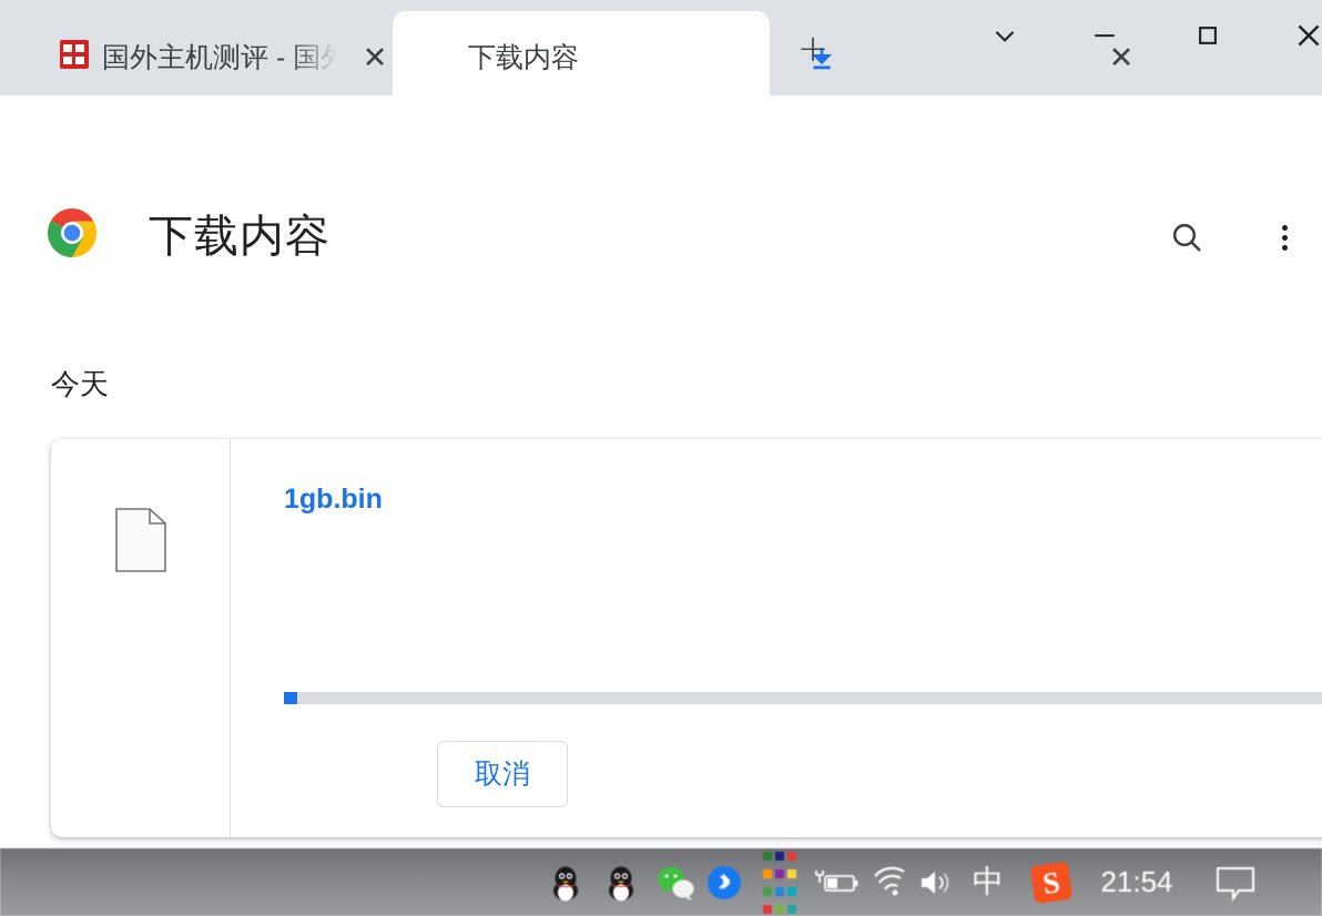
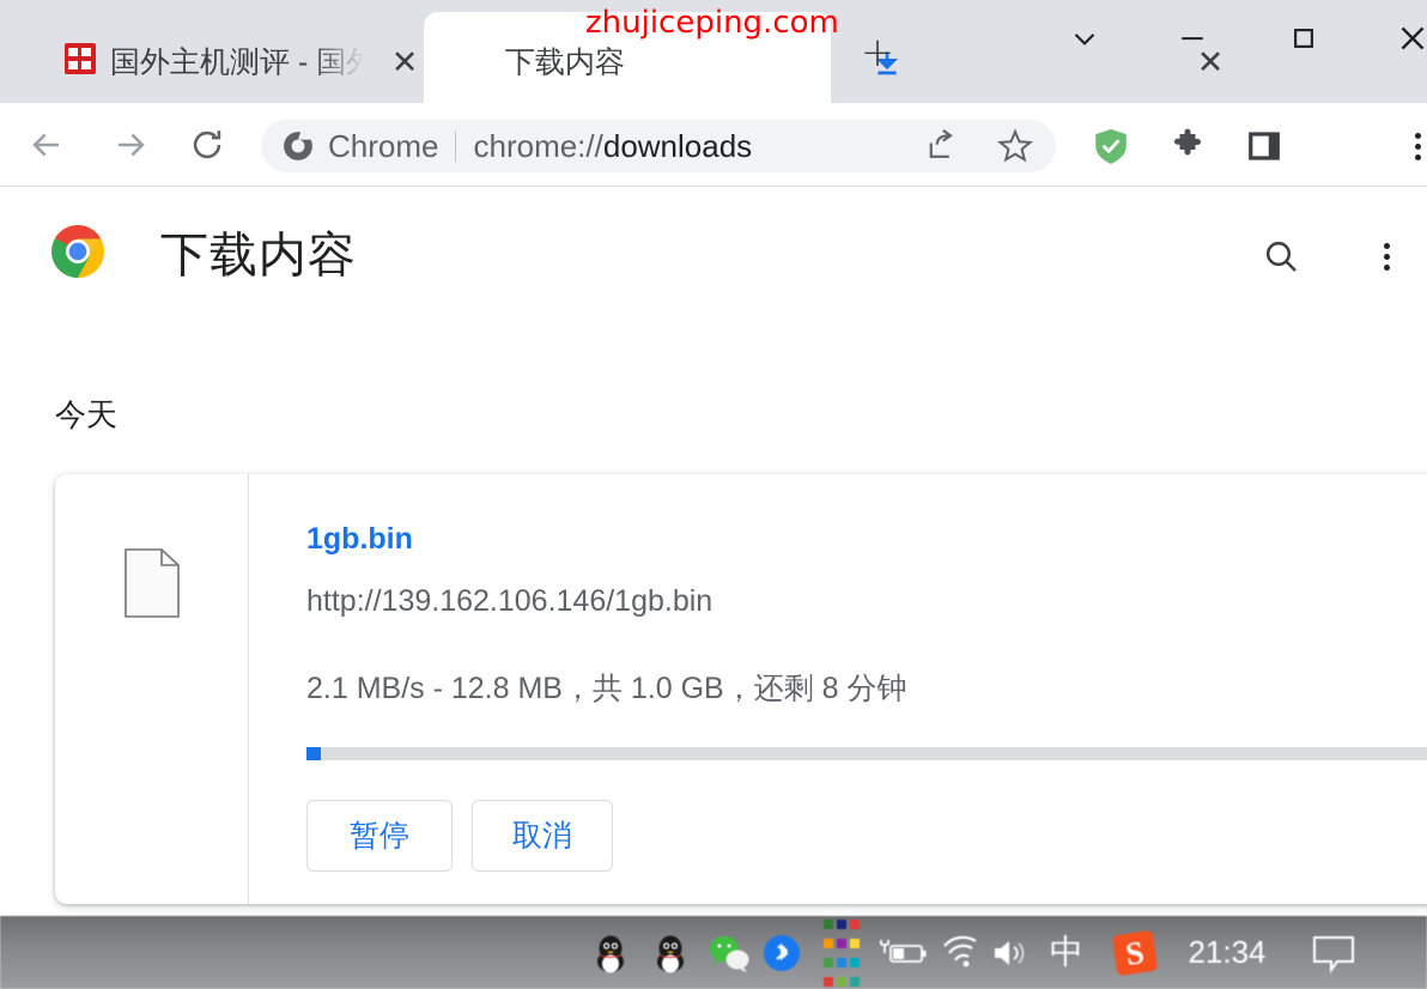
  国外主机测评 - 国外
  ✕
  下载内容
  ✕
  +
+ Chrome
+ chrome://downloads
  下载内容
  今天
+ zhujiceping.com
  1gb.bin
+ http://139.162.106.146/1gb.bin
+ 2.1 MB/s - 12.8 MB，共 1.0 GB，还剩 8 分钟
+ 暂停
  取消
  中
- 21:54
+ 21:34
